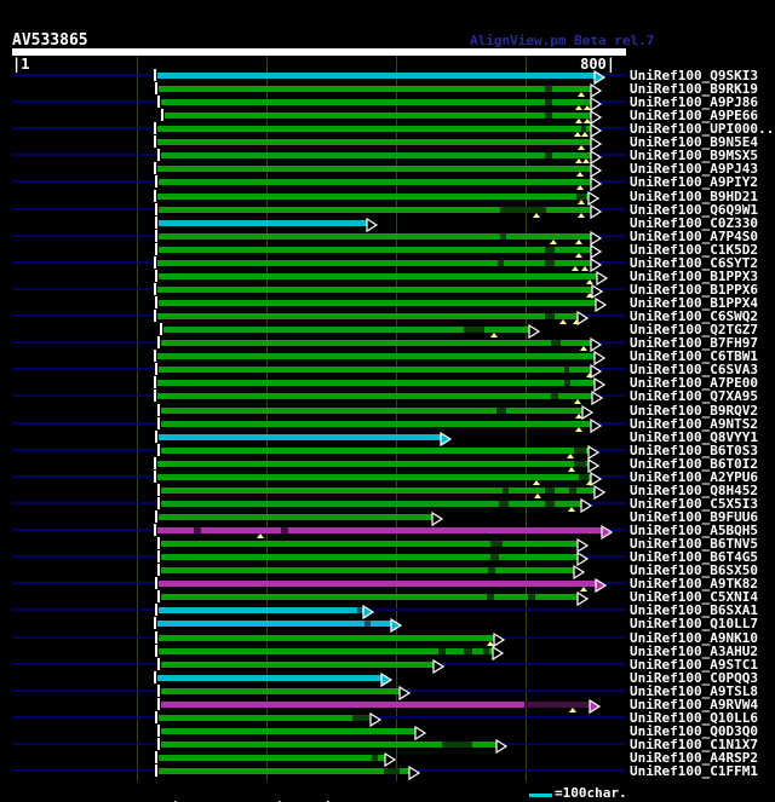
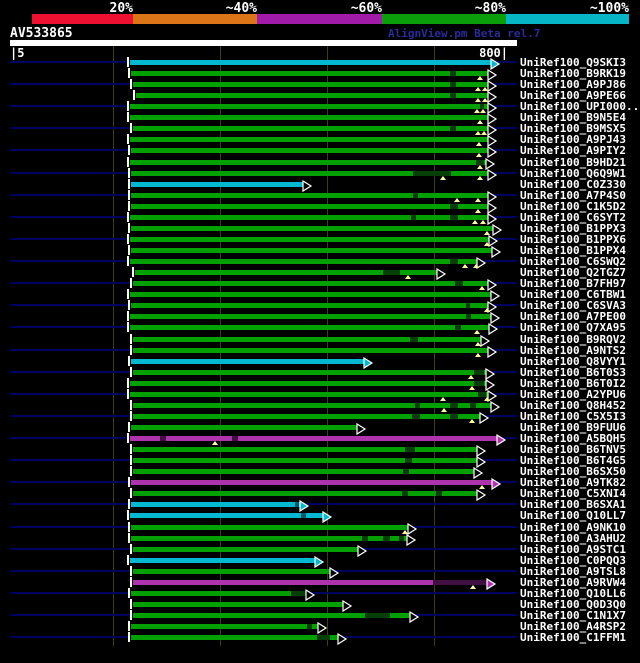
+ 20%
+ ~40%
+ ~60%
+ ~80%
+ ~100%
  AV533865
  AlignView.pm Beta rel.7
- |1
+ |5
  800|
  UniRef100_Q9SKI3
  UniRef100_B9RK19
  UniRef100_A9PJ86
  UniRef100_A9PE66
  UniRef100_UPI000..
  UniRef100_B9N5E4
  UniRef100_B9MSX5
  UniRef100_A9PJ43
  UniRef100_A9PIY2
  UniRef100_B9HD21
  UniRef100_Q6Q9W1
  UniRef100_C0Z330
  UniRef100_A7P4S0
  UniRef100_C1K5D2
  UniRef100_C6SYT2
  UniRef100_B1PPX3
  UniRef100_B1PPX6
  UniRef100_B1PPX4
  UniRef100_C6SWQ2
  UniRef100_Q2TGZ7
  UniRef100_B7FH97
  UniRef100_C6TBW1
  UniRef100_C6SVA3
  UniRef100_A7PE00
  UniRef100_Q7XA95
  UniRef100_B9RQV2
  UniRef100_A9NTS2
  UniRef100_Q8VYY1
  UniRef100_B6T0S3
  UniRef100_B6T0I2
  UniRef100_A2YPU6
  UniRef100_Q8H452
  UniRef100_C5X5I3
  UniRef100_B9FUU6
  UniRef100_A5BQH5
  UniRef100_B6TNV5
  UniRef100_B6T4G5
  UniRef100_B6SX50
  UniRef100_A9TK82
  UniRef100_C5XNI4
  UniRef100_B6SXA1
  UniRef100_Q10LL7
  UniRef100_A9NK10
  UniRef100_A3AHU2
  UniRef100_A9STC1
  UniRef100_C0PQQ3
  UniRef100_A9TSL8
  UniRef100_A9RVW4
  UniRef100_Q10LL6
  UniRef100_Q0D3Q0
  UniRef100_C1N1X7
  UniRef100_A4RSP2
  UniRef100_C1FFM1
- =100char.
